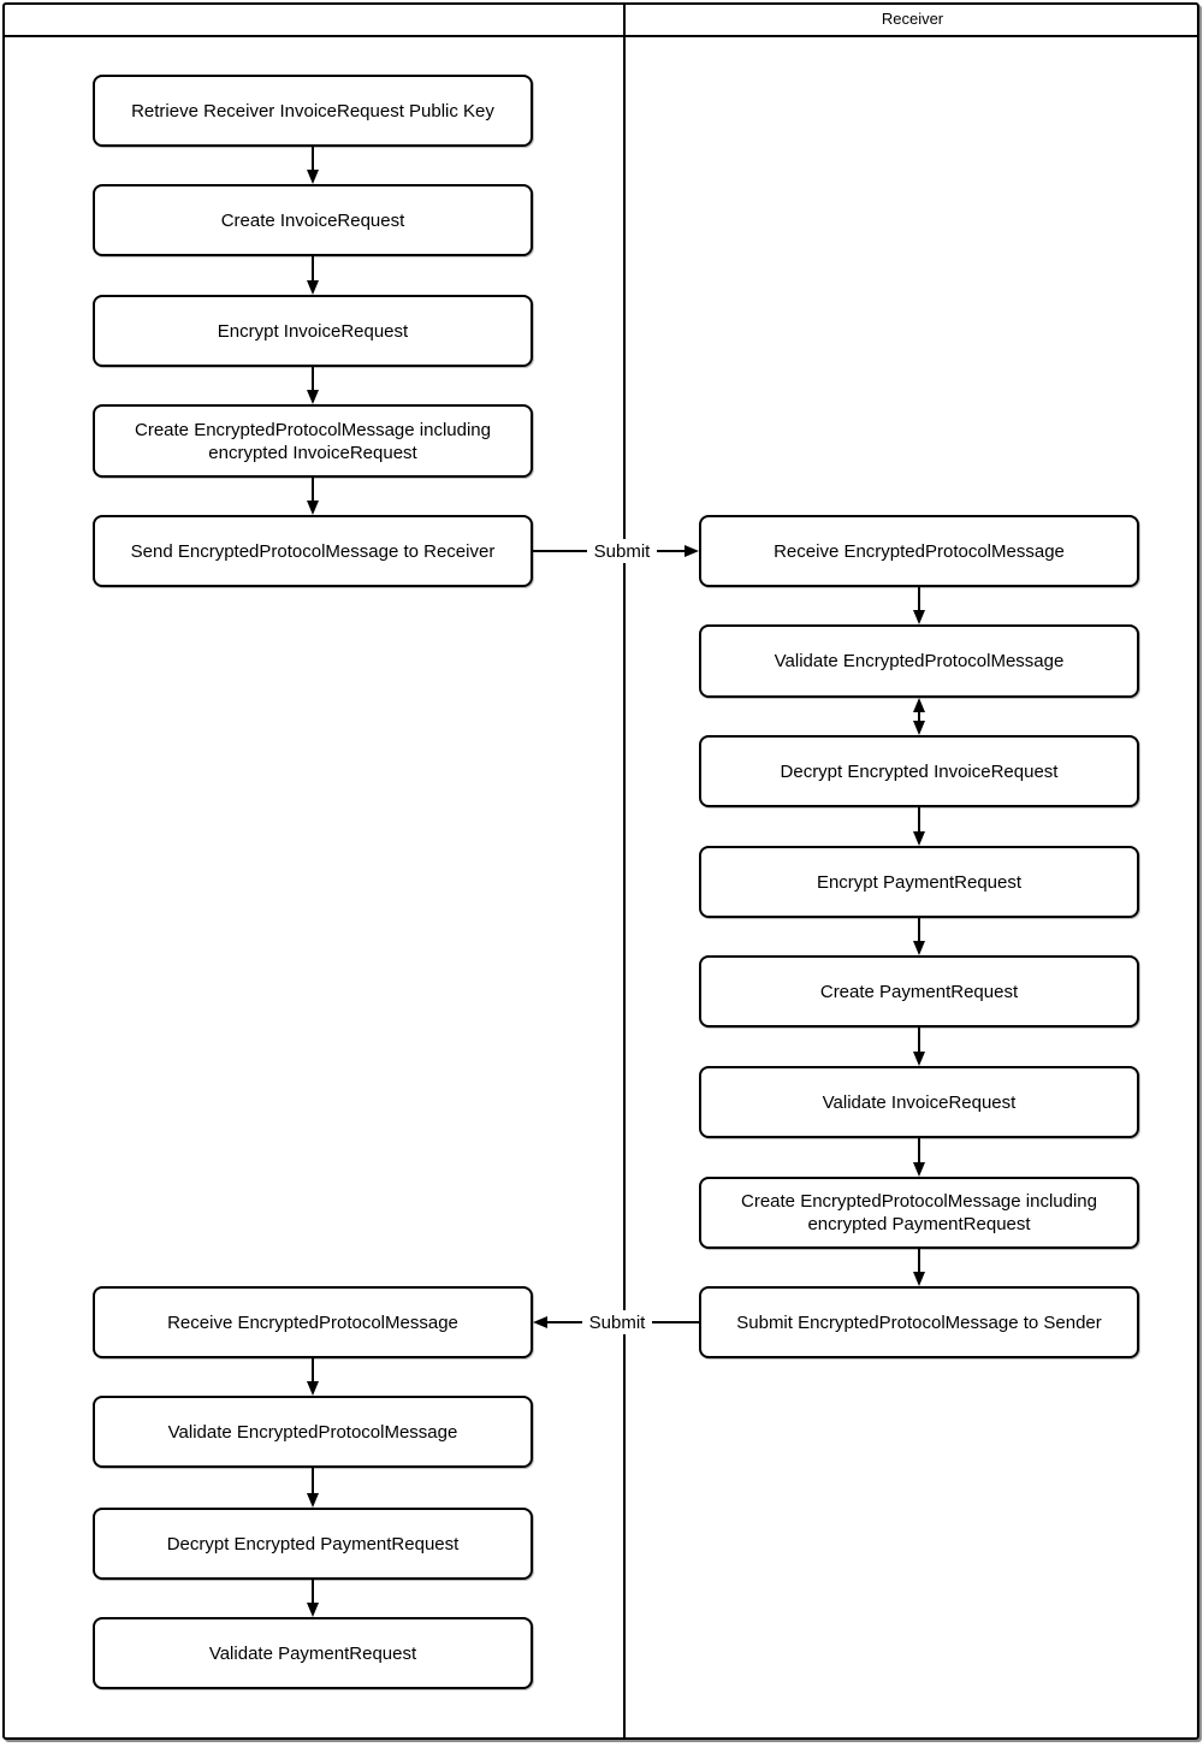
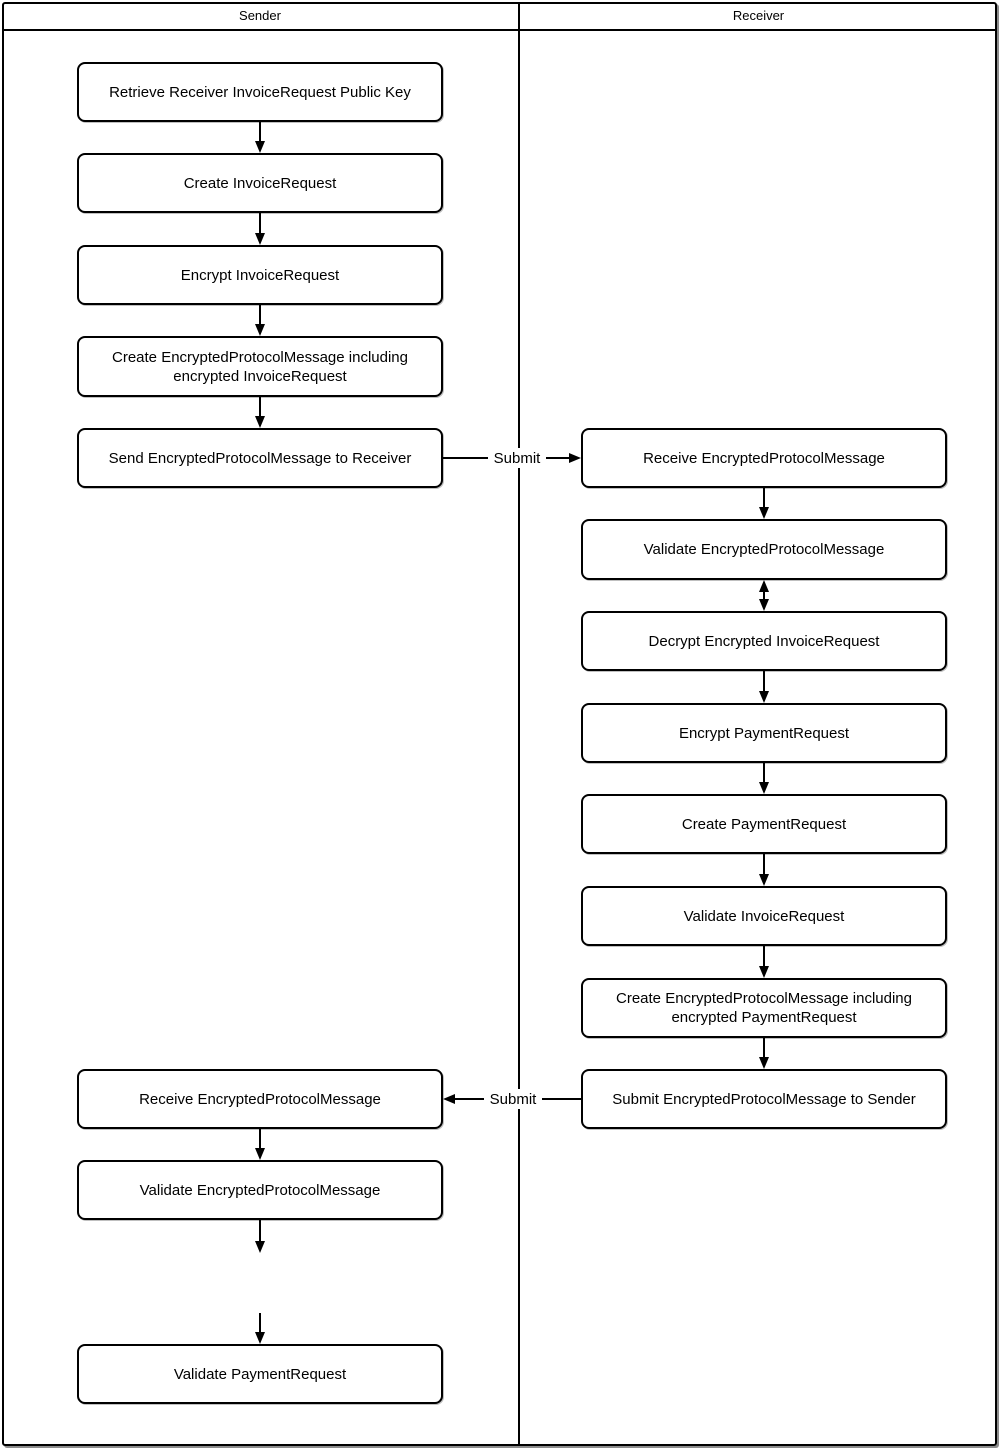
+ Sender
  Receiver
  Retrieve Receiver InvoiceRequest Public Key
  Create InvoiceRequest
  Encrypt InvoiceRequest
  Create EncryptedProtocolMessage including encrypted InvoiceRequest
  Send EncryptedProtocolMessage to Receiver
  Receive EncryptedProtocolMessage
  Validate EncryptedProtocolMessage
- Decrypt Encrypted PaymentRequest
  Validate PaymentRequest
  Receive EncryptedProtocolMessage
  Validate EncryptedProtocolMessage
  Decrypt Encrypted InvoiceRequest
  Encrypt PaymentRequest
  Create PaymentRequest
  Validate InvoiceRequest
  Create EncryptedProtocolMessage including encrypted PaymentRequest
  Submit EncryptedProtocolMessage to Sender
  Submit
  Submit
